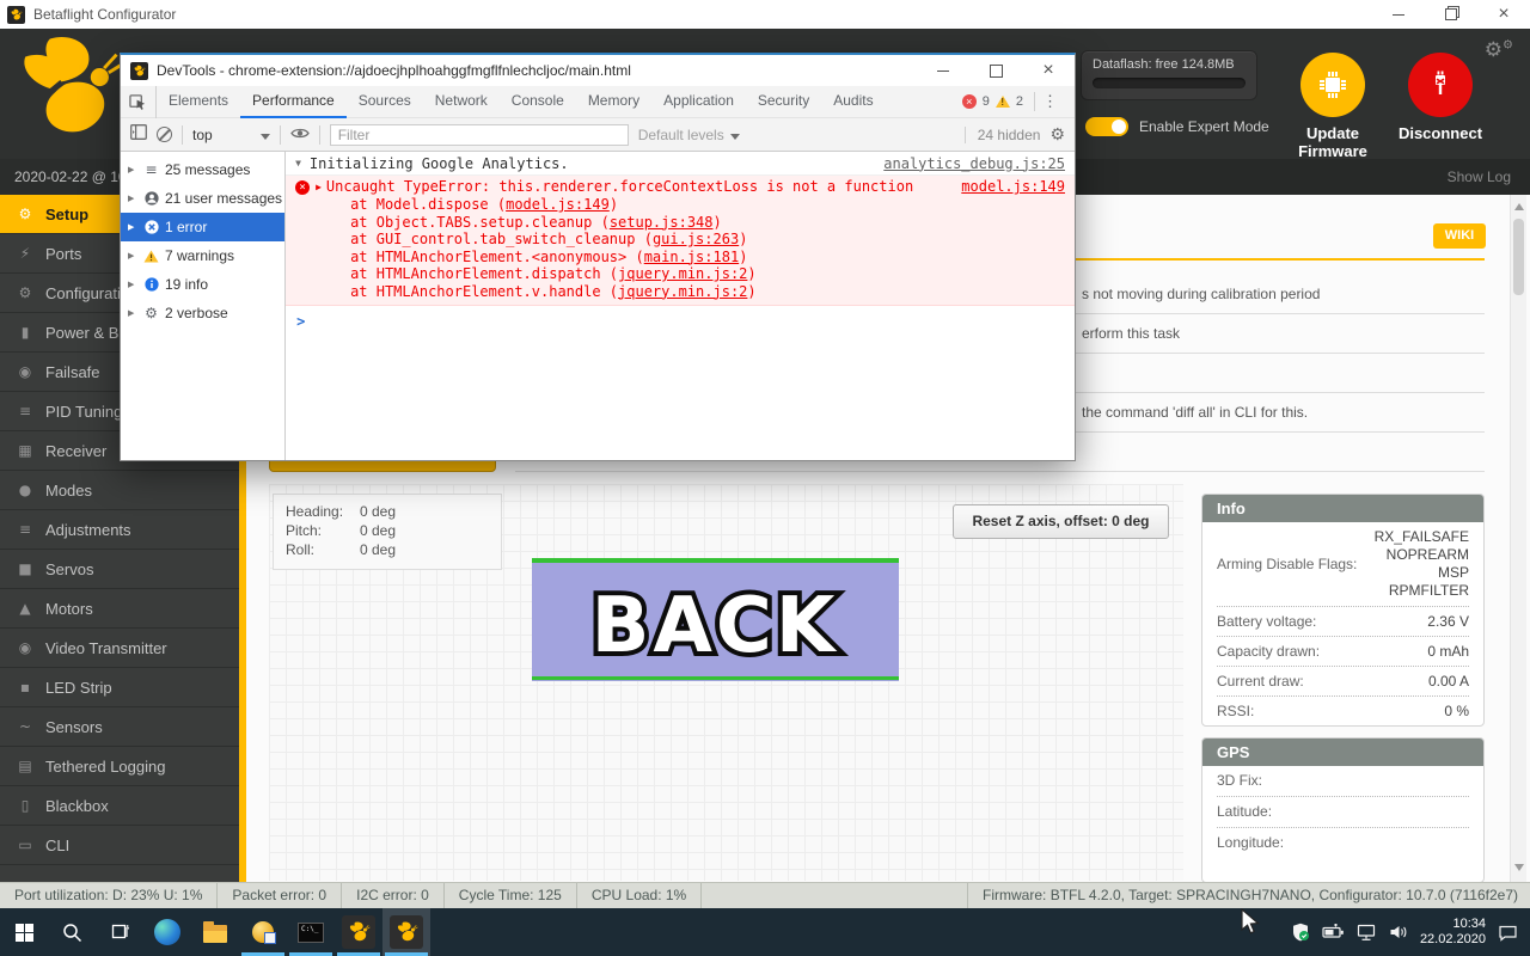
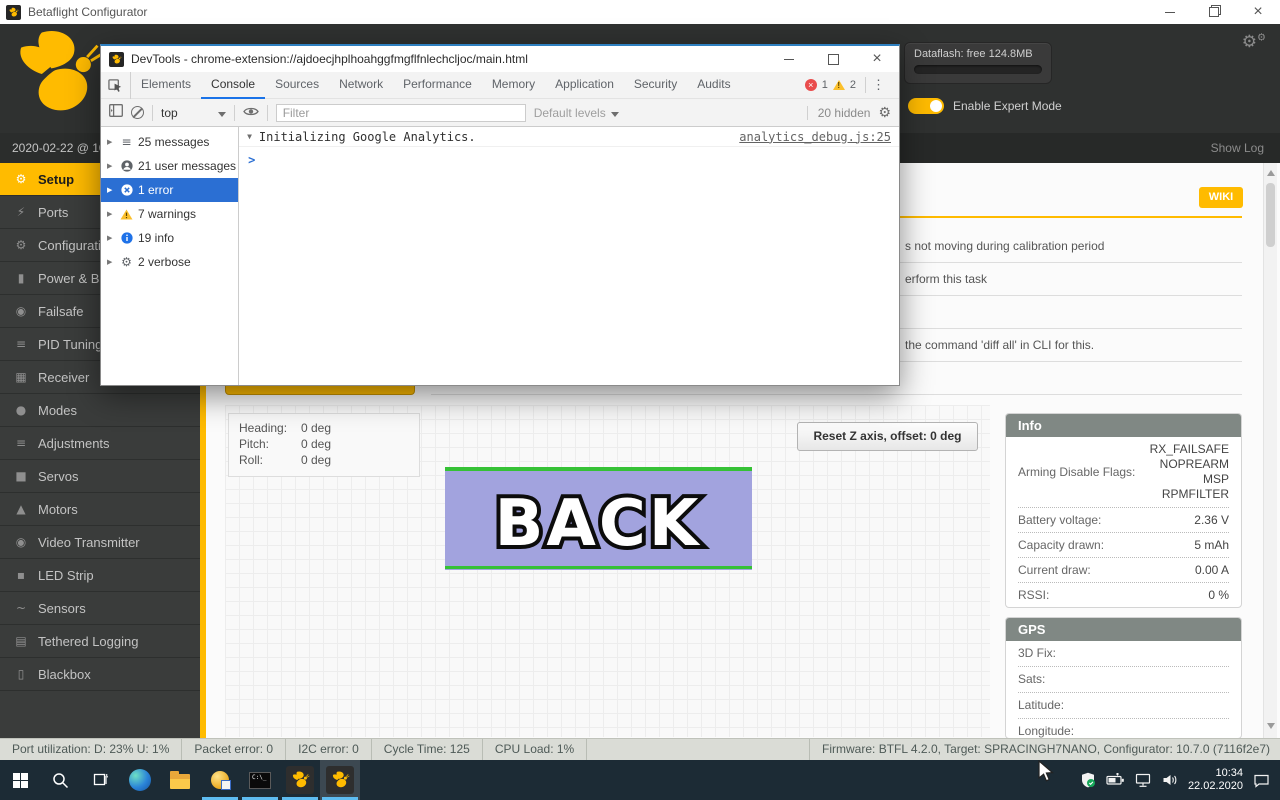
  Betaflight Configurator
  ⚙⚙
  Dataflash: free 124.8MB
  Enable Expert Mode
- Update Firmware
- Disconnect
  2020-02-22 @ 1
  Show Log
  Setup
  Ports
  Configurat
  Failsafe
  PID Tuning
  Receiver
  Modes
  Adjustments
  Servos
  Motors
  Video Transmitter
  LED Strip
  Sensors
  Tethered Logging
  Blackbox
- CLI
  WIKI
  s not moving during calibration period
  erform this task
  the command 'diff all' in CLI for this.
  Heading:
  0 deg
  Pitch:
  0 deg
  Roll:
  0 deg
  Reset Z axis, offset: 0 deg
  BACK
  Info
  Arming Disable Flags:
  RX_FAILSAFE NOPREARM
  MSP RPMFILTER
  Battery voltage:
  2.36 V
  Capacity drawn:
- 0 mAh
+ 5 mAh
  Current draw:
  0.00 A
  RSSI:
  0 %
  GPS
  3D Fix:
+ Sats:
  Latitude:
  Longitude:
  Port utilization: D: 23% U: 1%
  Packet error: 0
  I2C error: 0
  Cycle Time: 125
  CPU Load: 1%
  Firmware: BTFL 4.2.0, Target: SPRACINGH7NANO, Configurator: 10.7.0 (7116f2e7)
  DevTools - chrome-extension://ajdoecjhplhoahggfmgflfnlechcljoc/main.html
  Elements
- Performance
+ Console
  Sources
  Network
- Console
+ Performance
  Memory
  Application
  Security
  Audits
- 9
+ 1
  2
  top
  Filter
  Default levels
- 24 hidden
+ 20 hidden
  ≡
  25 messages
  21 user messages
  1 error
  7 warnings
  19 info
  ⚙
  2 verbose
  Initializing Google Analytics.
  analytics_debug.js:25
- Uncaught TypeError: this.renderer.forceContextLoss is not a function
- model.js:149
- at Model.dispose (model.js:149)
- at Object.TABS.setup.cleanup (setup.js:348)
- at GUI_control.tab_switch_cleanup (gui.js:263)
- at HTMLAnchorElement.<anonymous> (main.js:181)
- at HTMLAnchorElement.dispatch (jquery.min.js:2)
- at HTMLAnchorElement.v.handle (jquery.min.js:2)
  >
  10:34
  22.02.2020
